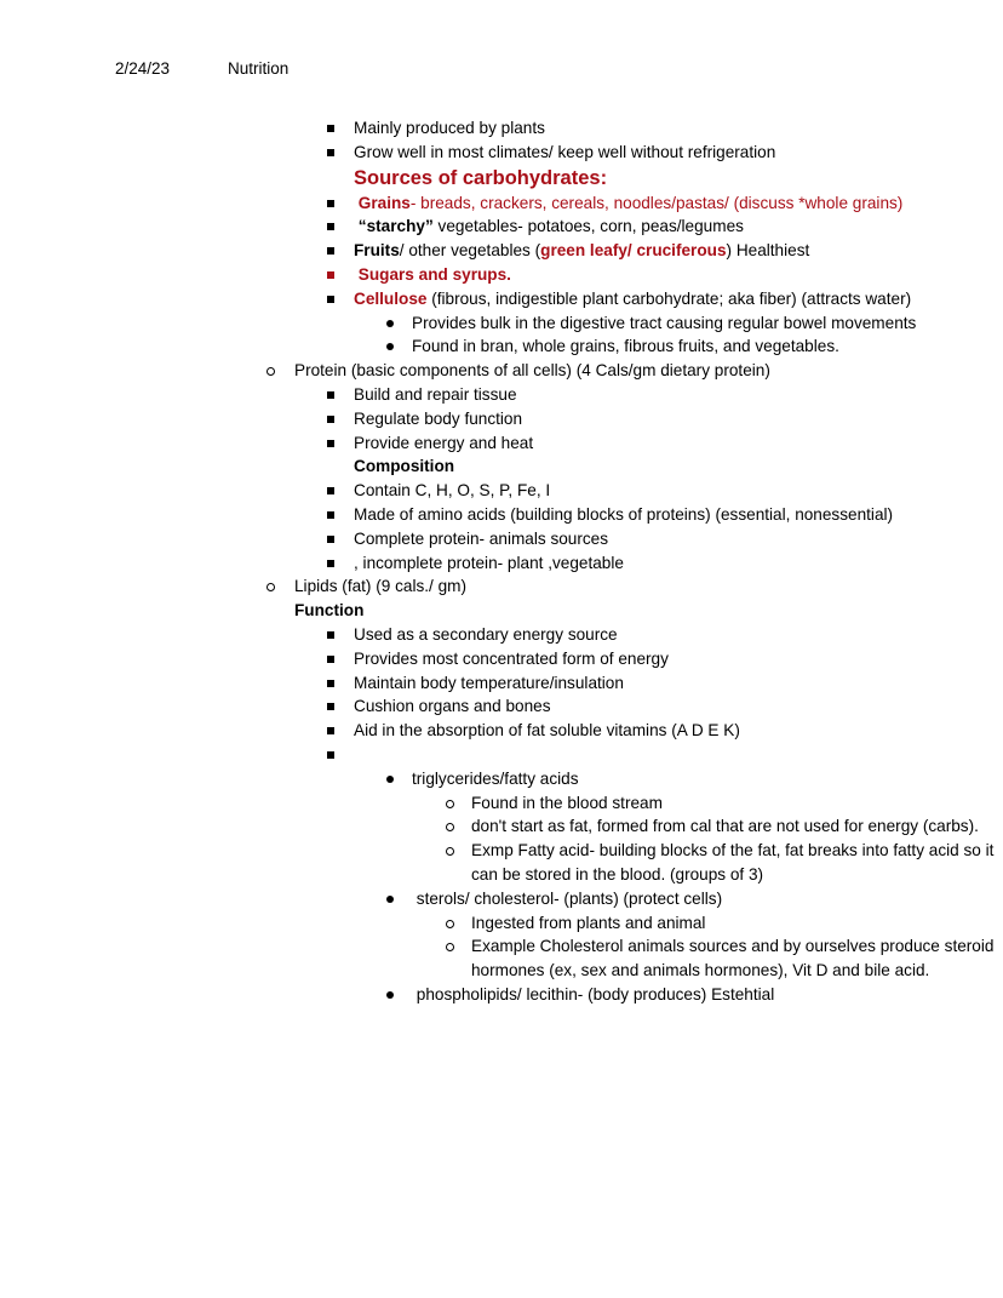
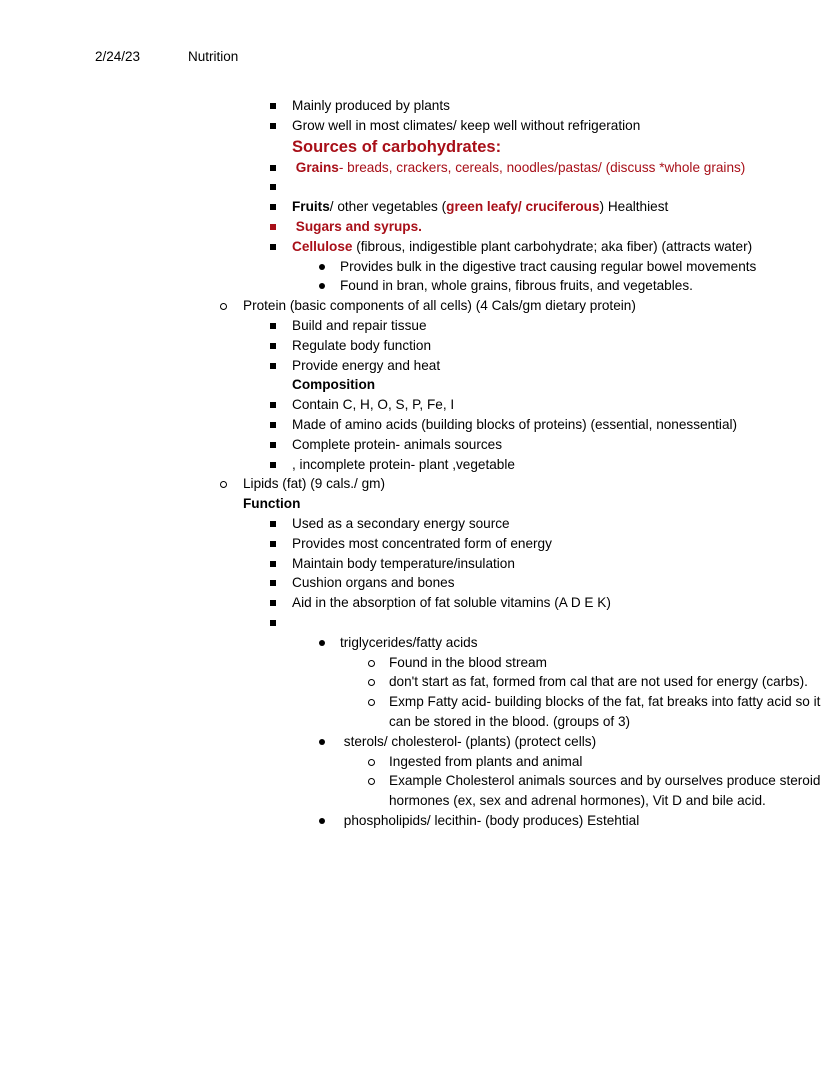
  2/24/23 Nutrition
  Mainly produced by plants
  Grow well in most climates/ keep well without refrigeration
  Sources of carbohydrates:
  Grains- breads, crackers, cereals, noodles/pastas/ (discuss *whole grains)
- “starchy” vegetables- potatoes, corn, peas/legumes
  Fruits/ other vegetables (green leafy/ cruciferous) Healthiest
  Sugars and syrups.
  Cellulose (fibrous, indigestible plant carbohydrate; aka fiber) (attracts water)
  Provides bulk in the digestive tract causing regular bowel movements
  Found in bran, whole grains, fibrous fruits, and vegetables.
  Protein (basic components of all cells) (4 Cals/gm dietary protein)
  Build and repair tissue
  Regulate body function
  Provide energy and heat
  Composition
  Contain C, H, O, S, P, Fe, I
  Made of amino acids (building blocks of proteins) (essential, nonessential)
  Complete protein- animals sources
  , incomplete protein- plant ,vegetable
  Lipids (fat) (9 cals./ gm)
  Function
  Used as a secondary energy source
  Provides most concentrated form of energy
  Maintain body temperature/insulation
  Cushion organs and bones
  Aid in the absorption of fat soluble vitamins (A D E K)
  triglycerides/fatty acids
  Found in the blood stream
  don't start as fat, formed from cal that are not used for energy (carbs).
  Exmp Fatty acid- building blocks of the fat, fat breaks into fatty acid so it can be stored in the blood. (groups of 3)
  sterols/ cholesterol- (plants) (protect cells)
  Ingested from plants and animal
- Example Cholesterol animals sources and by ourselves produce steroid hormones (ex, sex and animals hormones), Vit D and bile acid.
+ Example Cholesterol animals sources and by ourselves produce steroid hormones (ex, sex and adrenal hormones), Vit D and bile acid.
  phospholipids/ lecithin- (body produces) Estehtial
